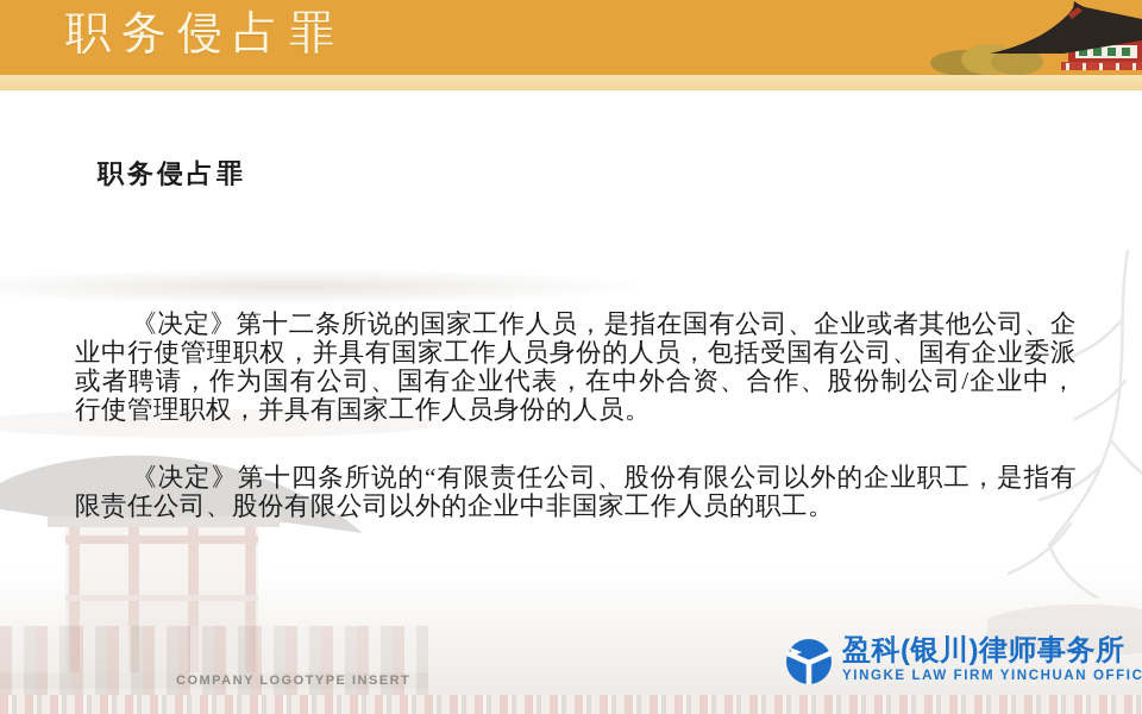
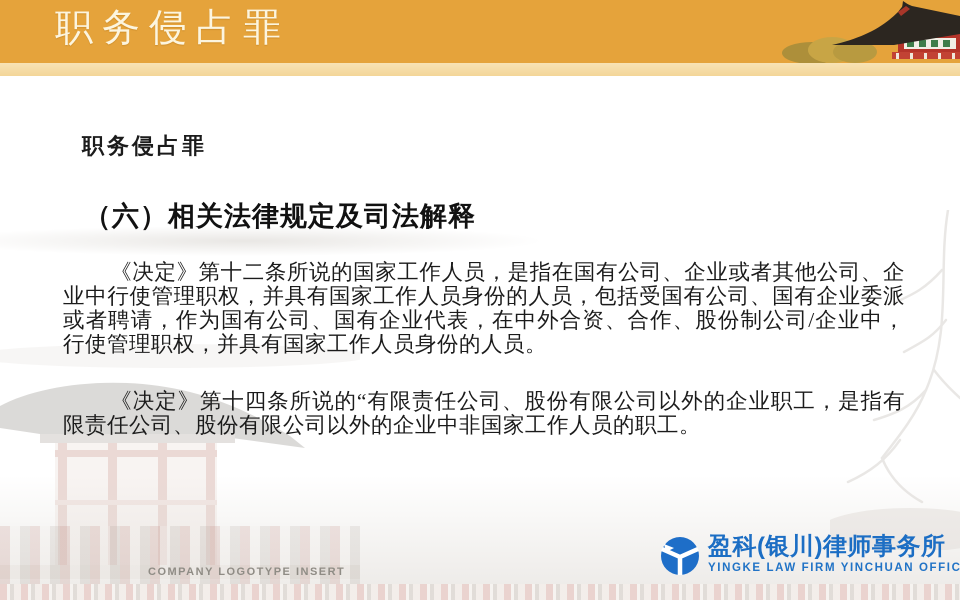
  职务侵占罪
  职务侵占罪
+ （六）相关法律规定及司法解释
  《决定》第十二条所说的国家工作人员，是指在国有公司、企业或者其他公司、企业中行使管理职权，并具有国家工作人员身份的人员，包括受国有公司、国有企业委派或者聘请，作为国有公司、国有企业代表，在中外合资、合作、股份制公司/企业中，行使管理职权，并具有国家工作人员身份的人员。
  《决定》第十四条所说的“有限责任公司、股份有限公司以外的企业职工，是指有限责任公司、股份有限公司以外的企业中非国家工作人员的职工。
  COMPANY LOGOTYPE INSERT
  盈科(银川)律师事务所
  YINGKE LAW FIRM YINCHUAN OFFIC
